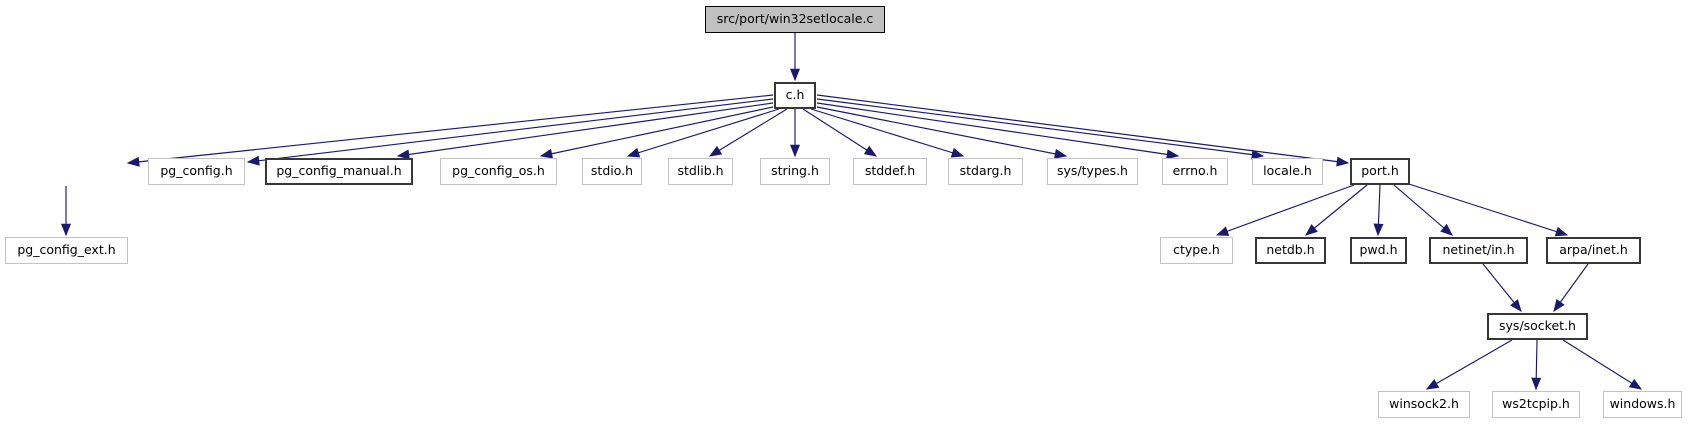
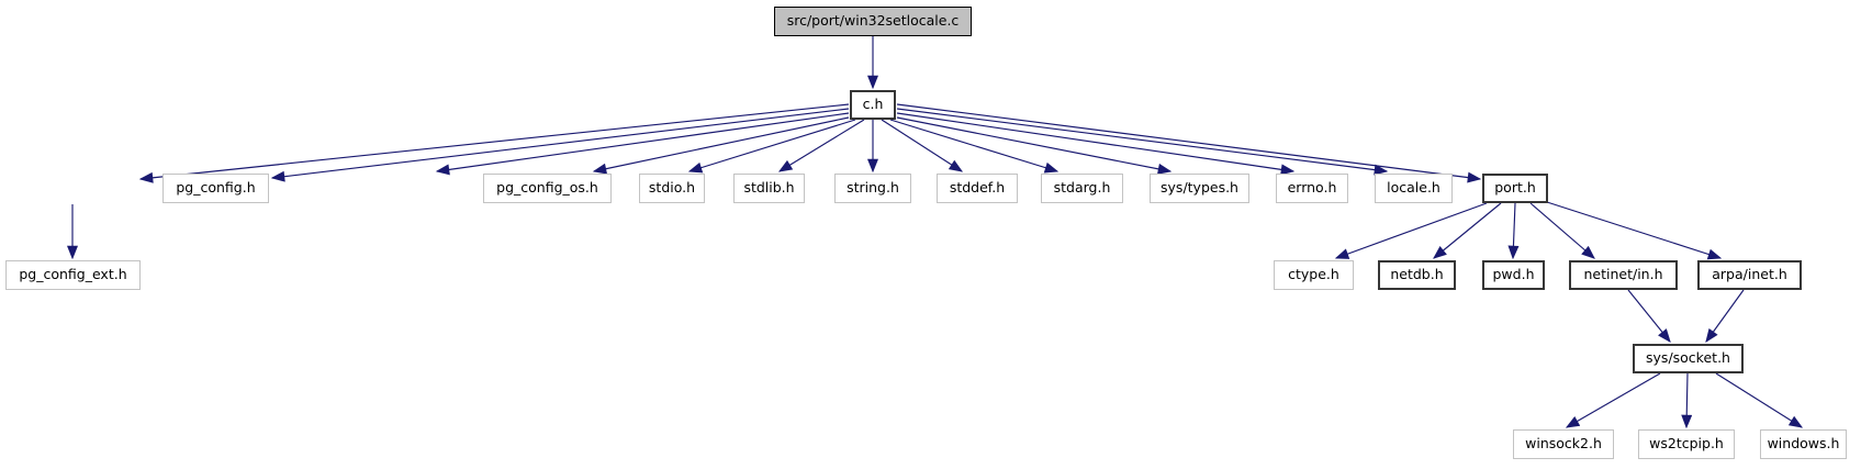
  src/port/win32setlocale.c
  c.h
  pg_config.h
- pg_config_manual.h
  pg_config_os.h
  stdio.h
  stdlib.h
  string.h
  stddef.h
  stdarg.h
  sys/types.h
  errno.h
  locale.h
  port.h
  pg_config_ext.h
  ctype.h
  netdb.h
  pwd.h
  netinet/in.h
  arpa/inet.h
  sys/socket.h
  winsock2.h
  ws2tcpip.h
  windows.h
